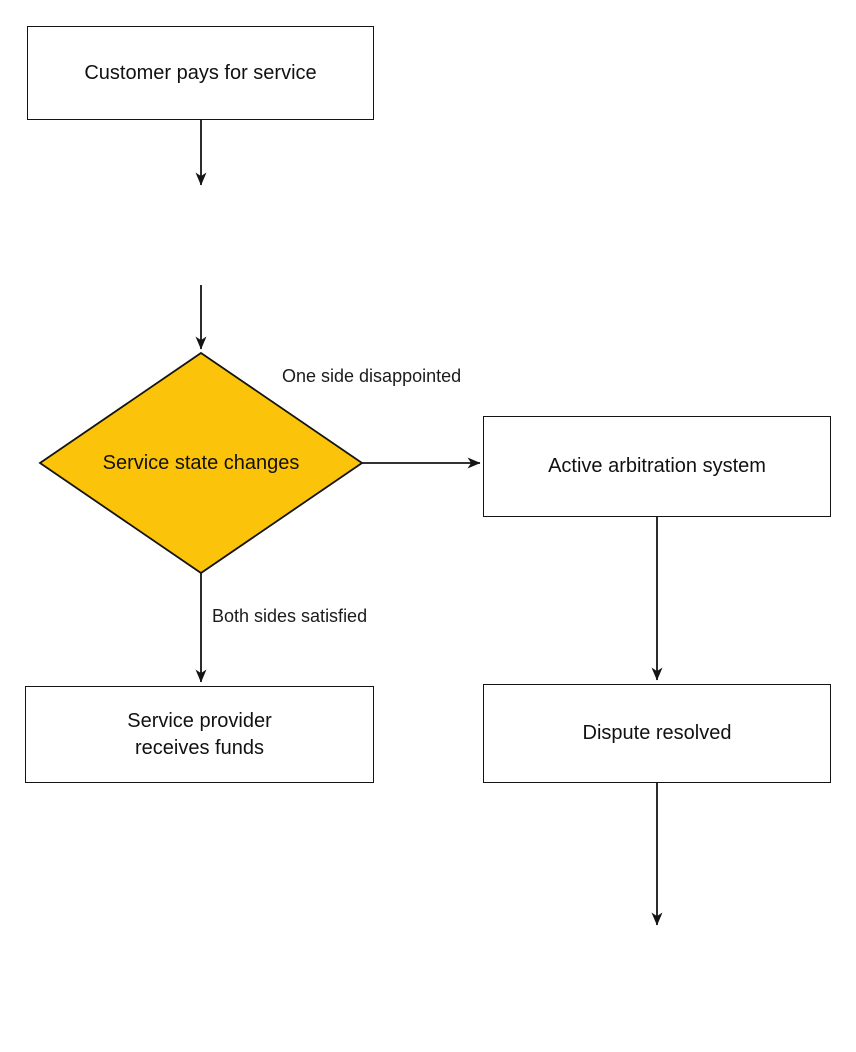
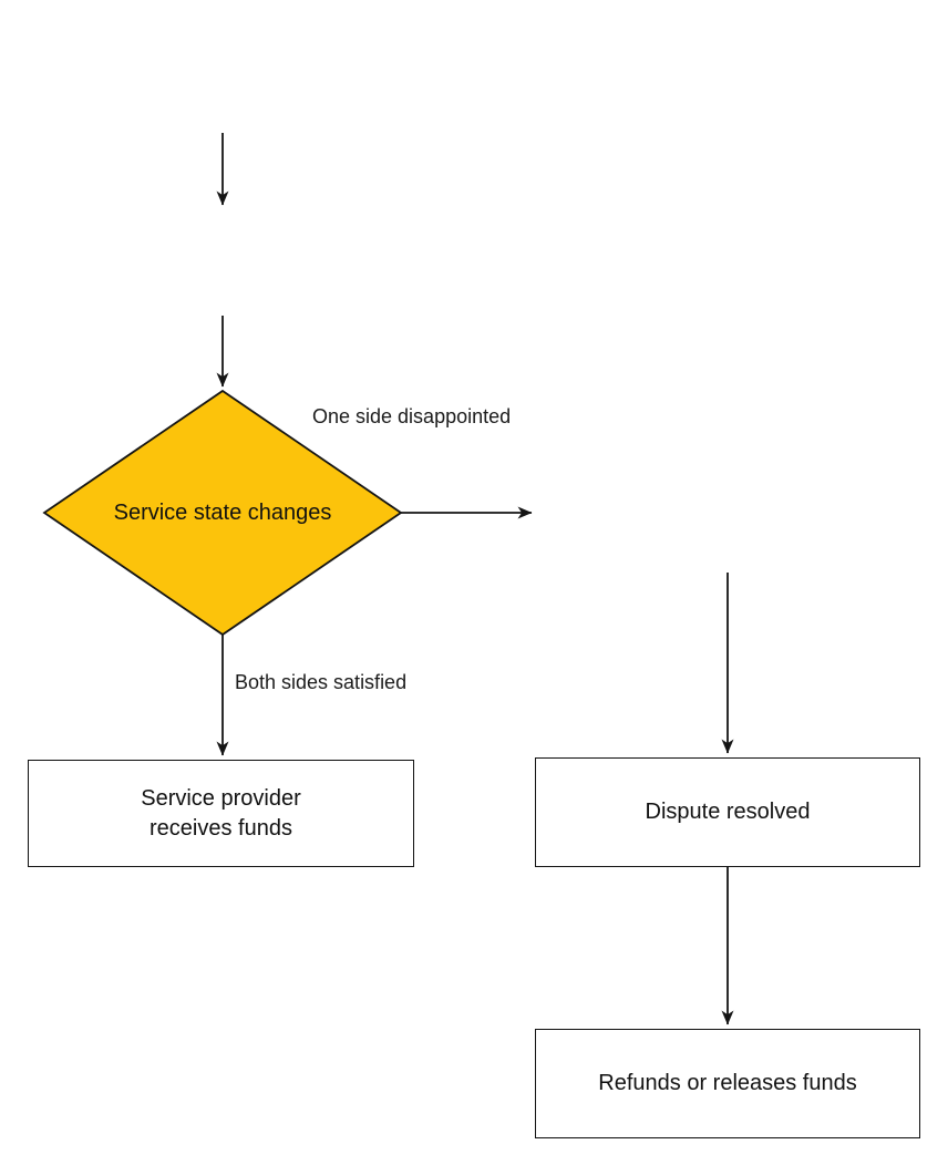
- Customer pays for service
- Active arbitration system
  Service provider
  receives funds
  Dispute resolved
+ Refunds or releases funds
  Service state changes
  One side disappointed
  Both sides satisfied
